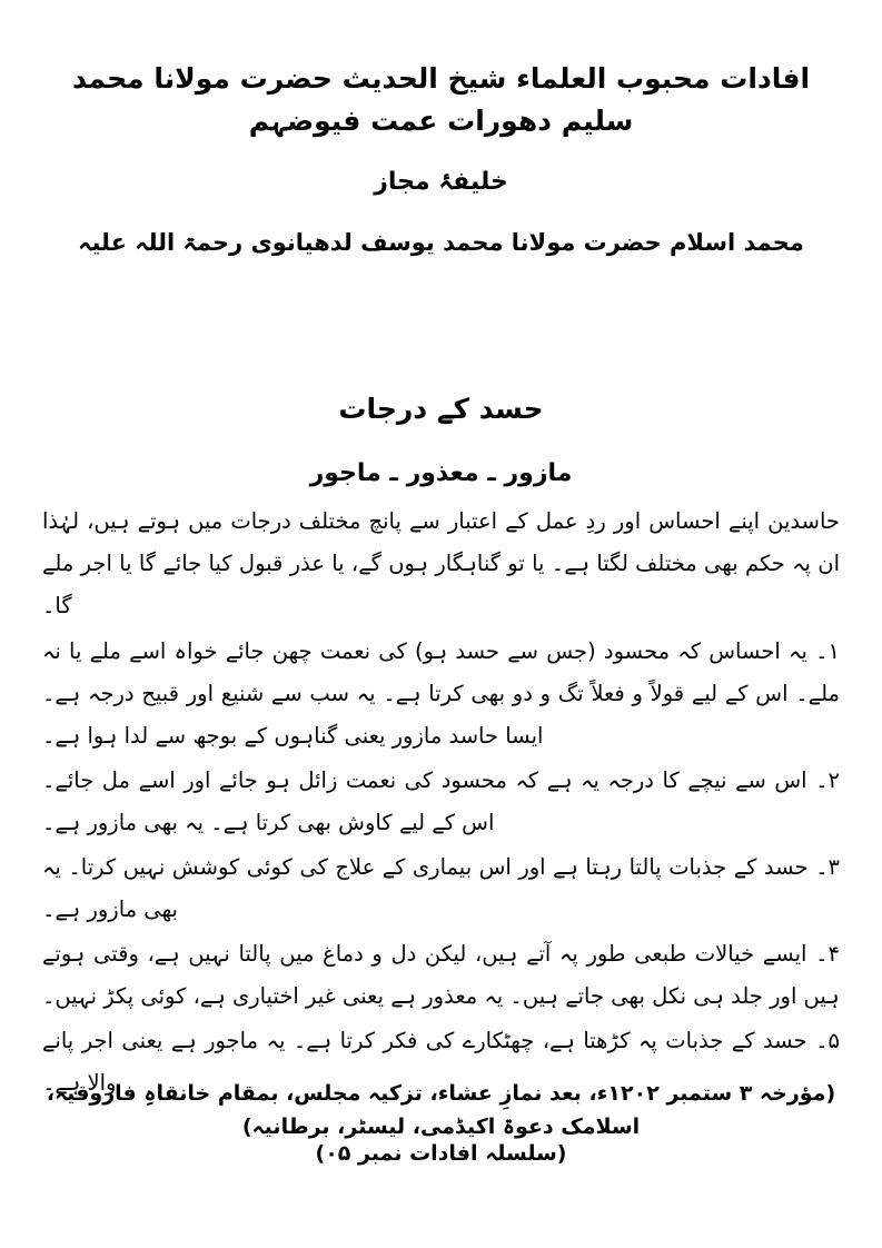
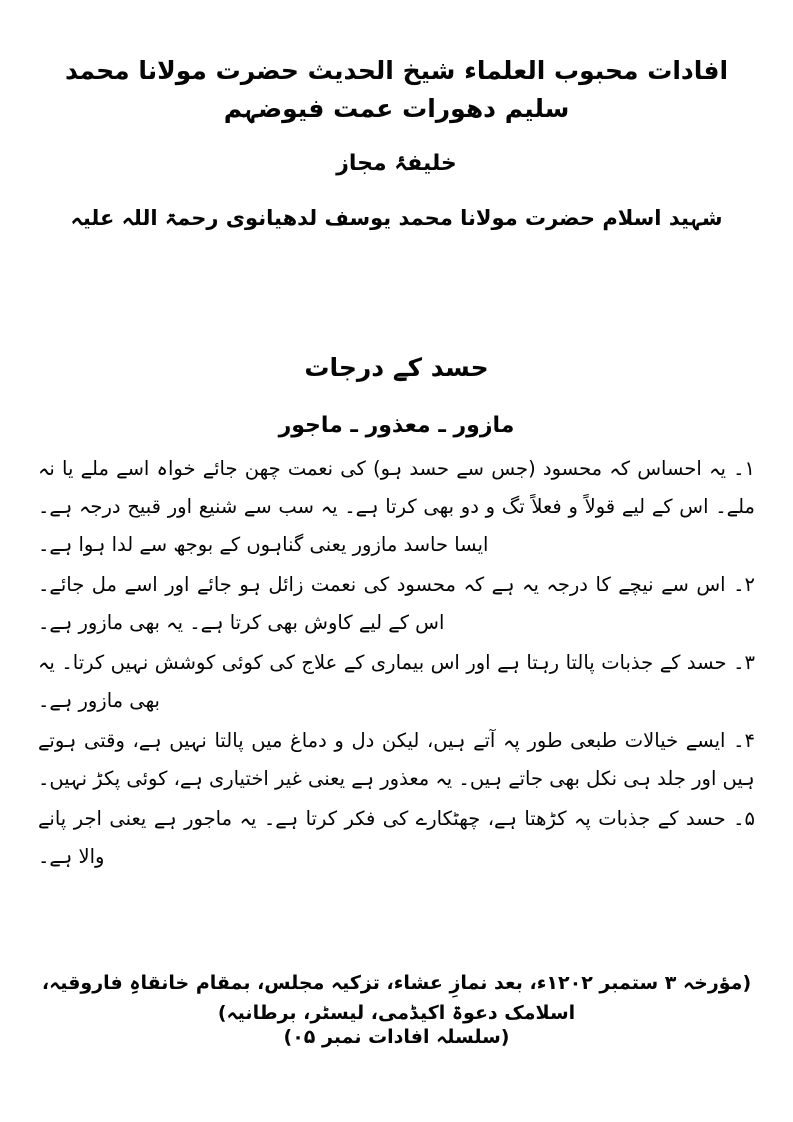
  افادات محبوب العلماء شیخ الحدیث حضرت مولانا محمد سلیم دھورات عمت فیوضہم
  خلیفۂ مجاز
- محمد اسلام حضرت مولانا محمد یوسف لدھیانوی رحمۃ اللہ علیہ
+ شہید اسلام حضرت مولانا محمد یوسف لدھیانوی رحمۃ اللہ علیہ
  حسد کے درجات
  مازور ـ معذور ـ ماجور
- حاسدین اپنے احساس اور ردِ عمل کے اعتبار سے پانچ مختلف درجات میں ہوتے ہیں، لہٰذا ان پہ حکم بھی مختلف لگتا ہے۔ یا تو گناہگار ہوں گے، یا عذر قبول کیا جائے گا یا اجر ملے گا۔
  ۱۔ یہ احساس کہ محسود (جس سے حسد ہو) کی نعمت چھن جائے خواہ اسے ملے یا نہ ملے۔ اس کے لیے قولاً و فعلاً تگ و دو بھی کرتا ہے۔ یہ سب سے شنیع اور قبیح درجہ ہے۔ ایسا حاسد مازور یعنی گناہوں کے بوجھ سے لدا ہوا ہے۔
  ۲۔ اس سے نیچے کا درجہ یہ ہے کہ محسود کی نعمت زائل ہو جائے اور اسے مل جائے۔ اس کے لیے کاوش بھی کرتا ہے۔ یہ بھی مازور ہے۔
  ۳۔ حسد کے جذبات پالتا رہتا ہے اور اس بیماری کے علاج کی کوئی کوشش نہیں کرتا۔ یہ بھی مازور ہے۔
  ۴۔ ایسے خیالات طبعی طور پہ آتے ہیں، لیکن دل و دماغ میں پالتا نہیں ہے، وقتی ہوتے ہیں اور جلد ہی نکل بھی جاتے ہیں۔ یہ معذور ہے یعنی غیر اختیاری ہے، کوئی پکڑ نہیں۔
  ۵۔ حسد کے جذبات پہ کڑھتا ہے، چھٹکارے کی فکر کرتا ہے۔ یہ ماجور ہے یعنی اجر پانے والا ہے۔
  (مؤرخہ ۳ ستمبر ۲۰۲۱ء، بعد نمازِ عشاء، تزکیہ مجلس، بمقام خانقاہِ فاروقیہ، اسلامک دعوۃ اکیڈمی، لیسٹر، برطانیہ)
  (سلسلہ افادات نمبر ۵۰)
